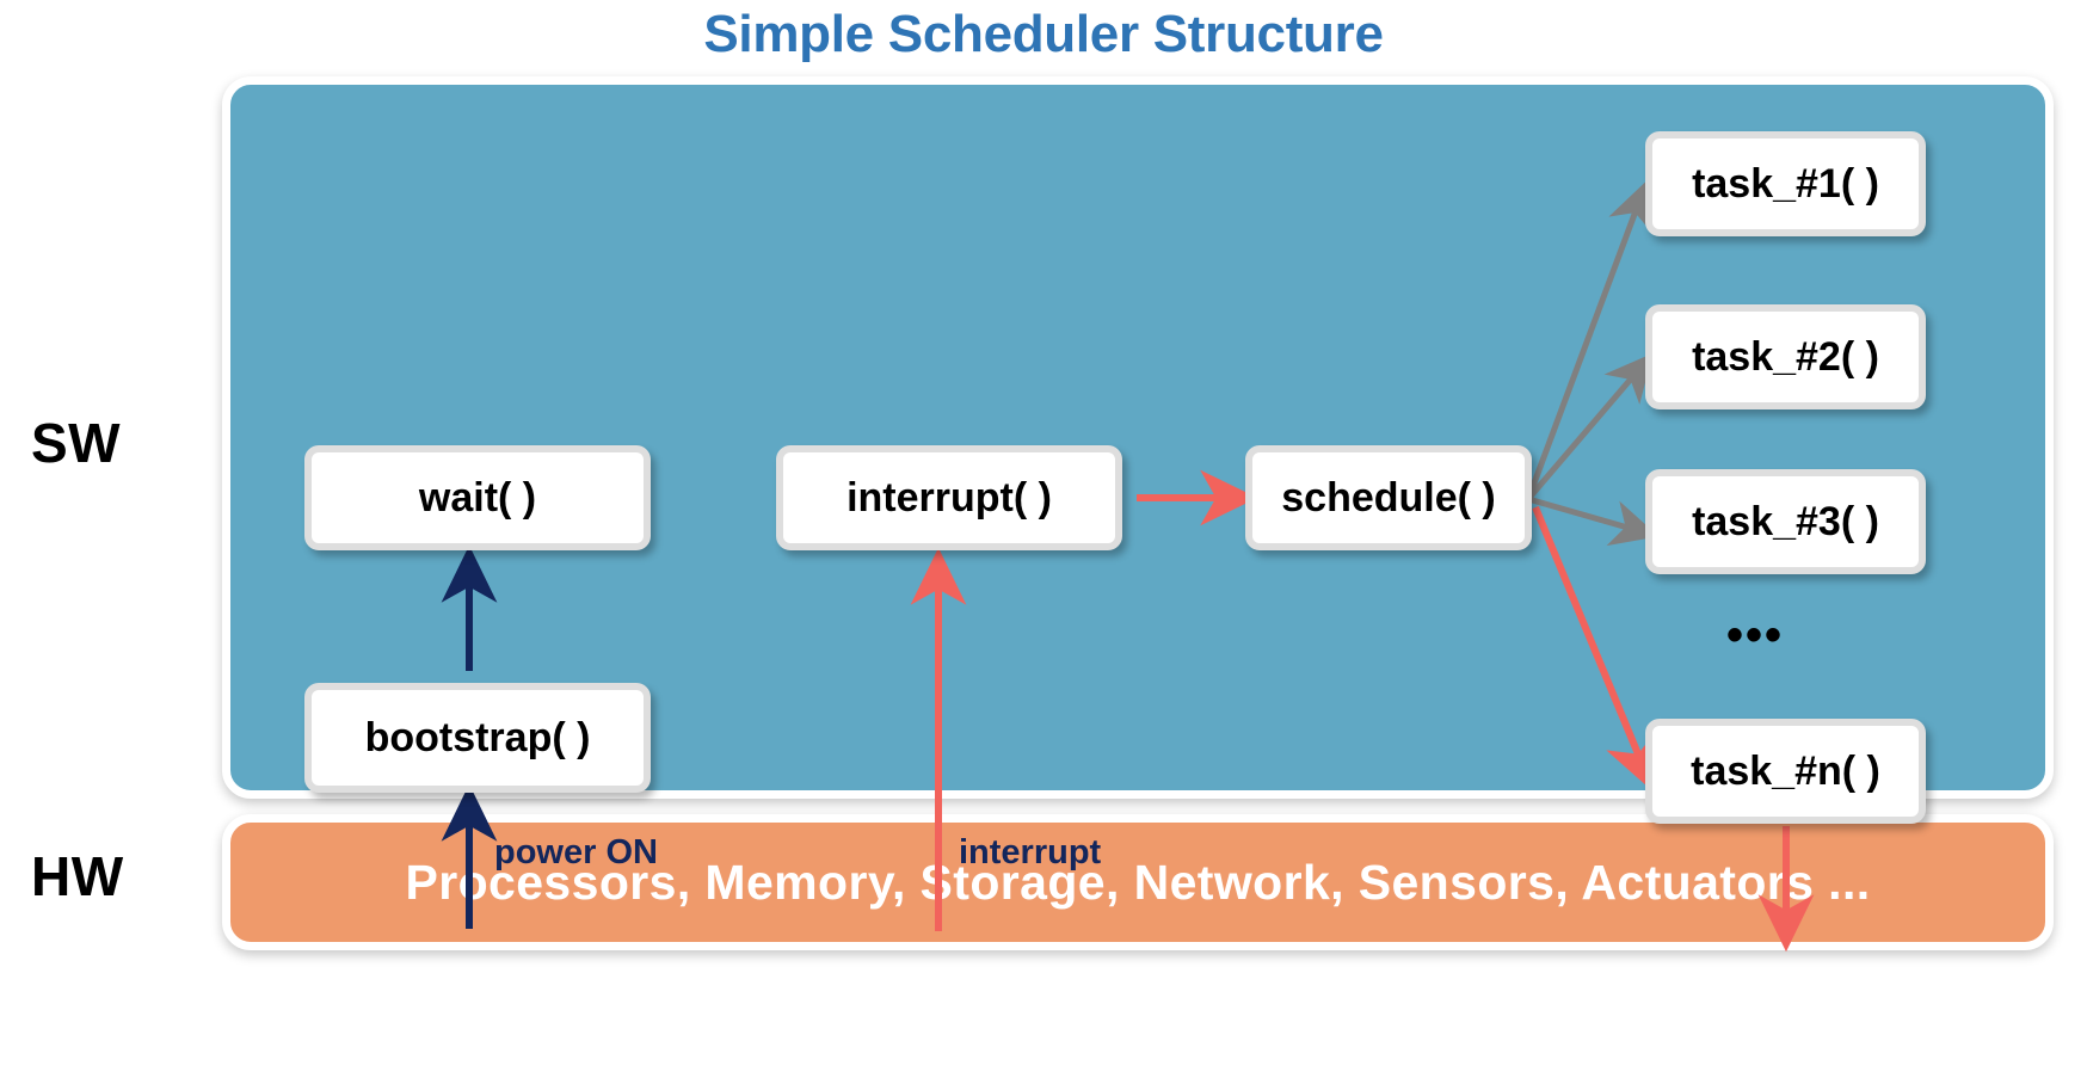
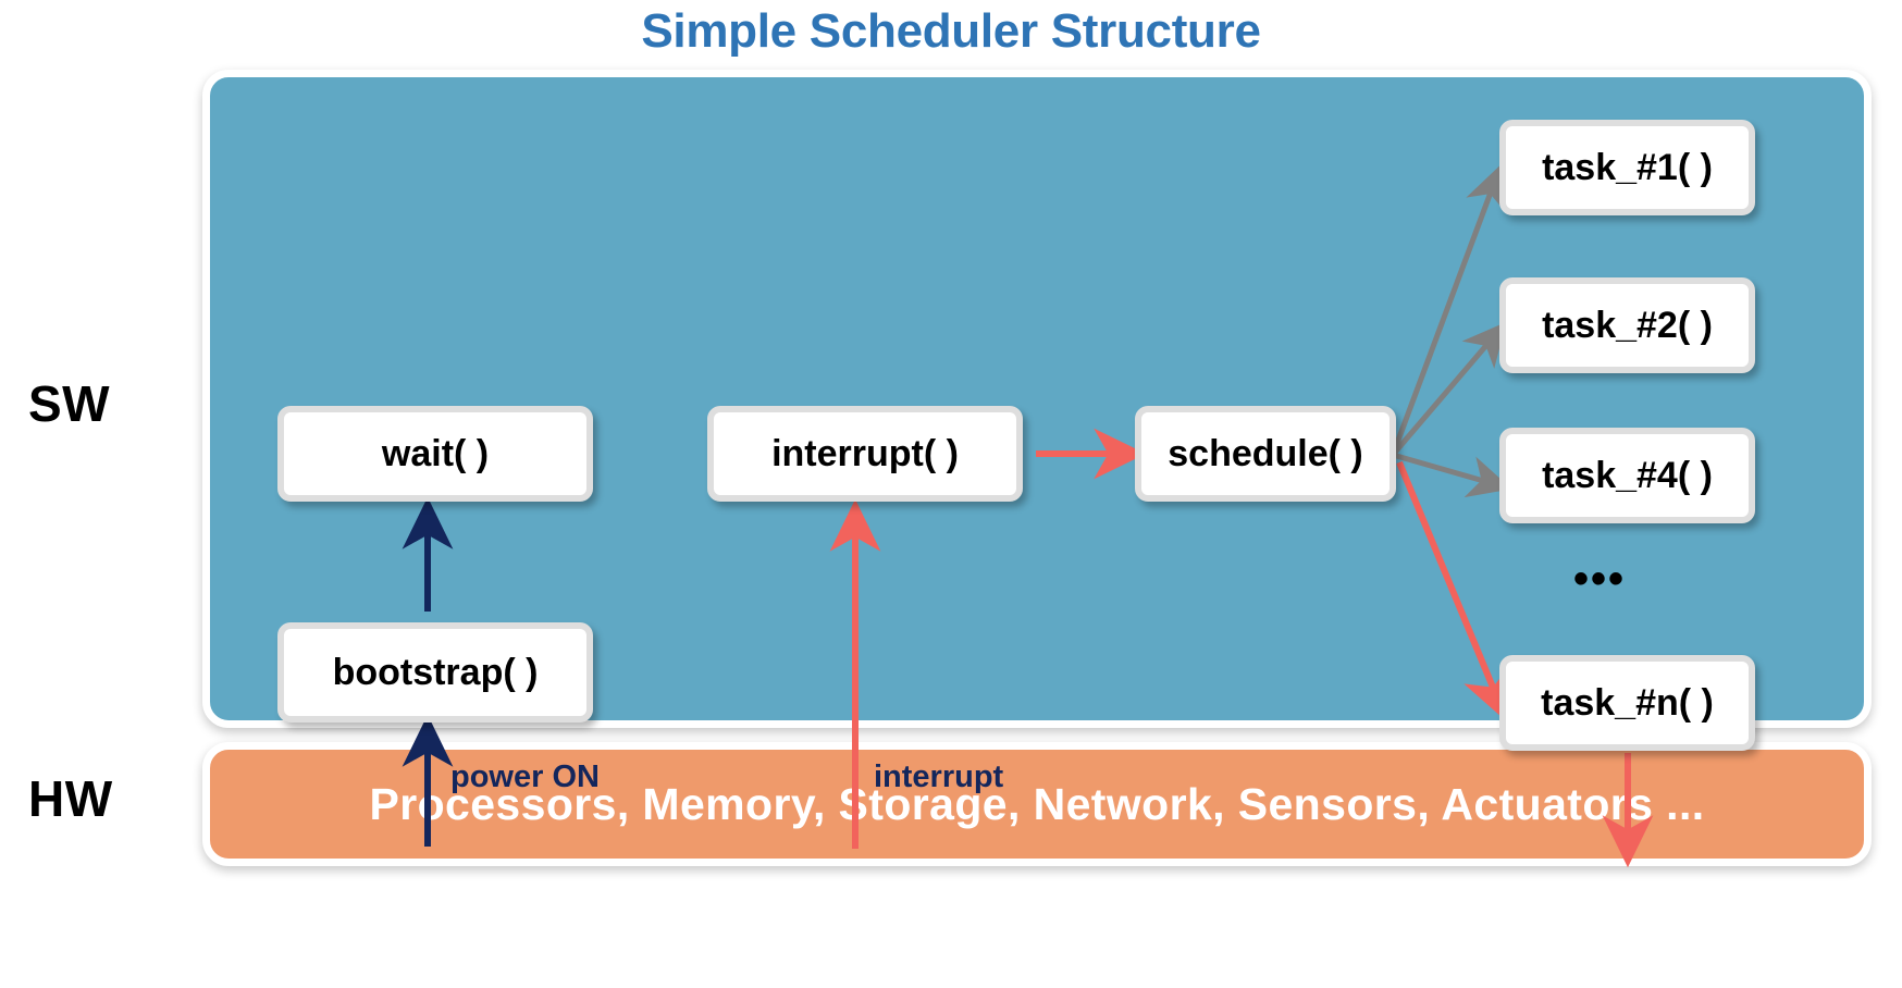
  Simple Scheduler Structure
  SW
  HW
  Processors, Memory,torage, Network, Sensors, Actuators ...
  wait( )
  bootstrap( )
  interrupt( )
  schedule( )
  task_#1( )
  task_#2( )
- task_#3( )
+ task_#4( )
  task_#n( )
  •••
  power ON
  interrupt
